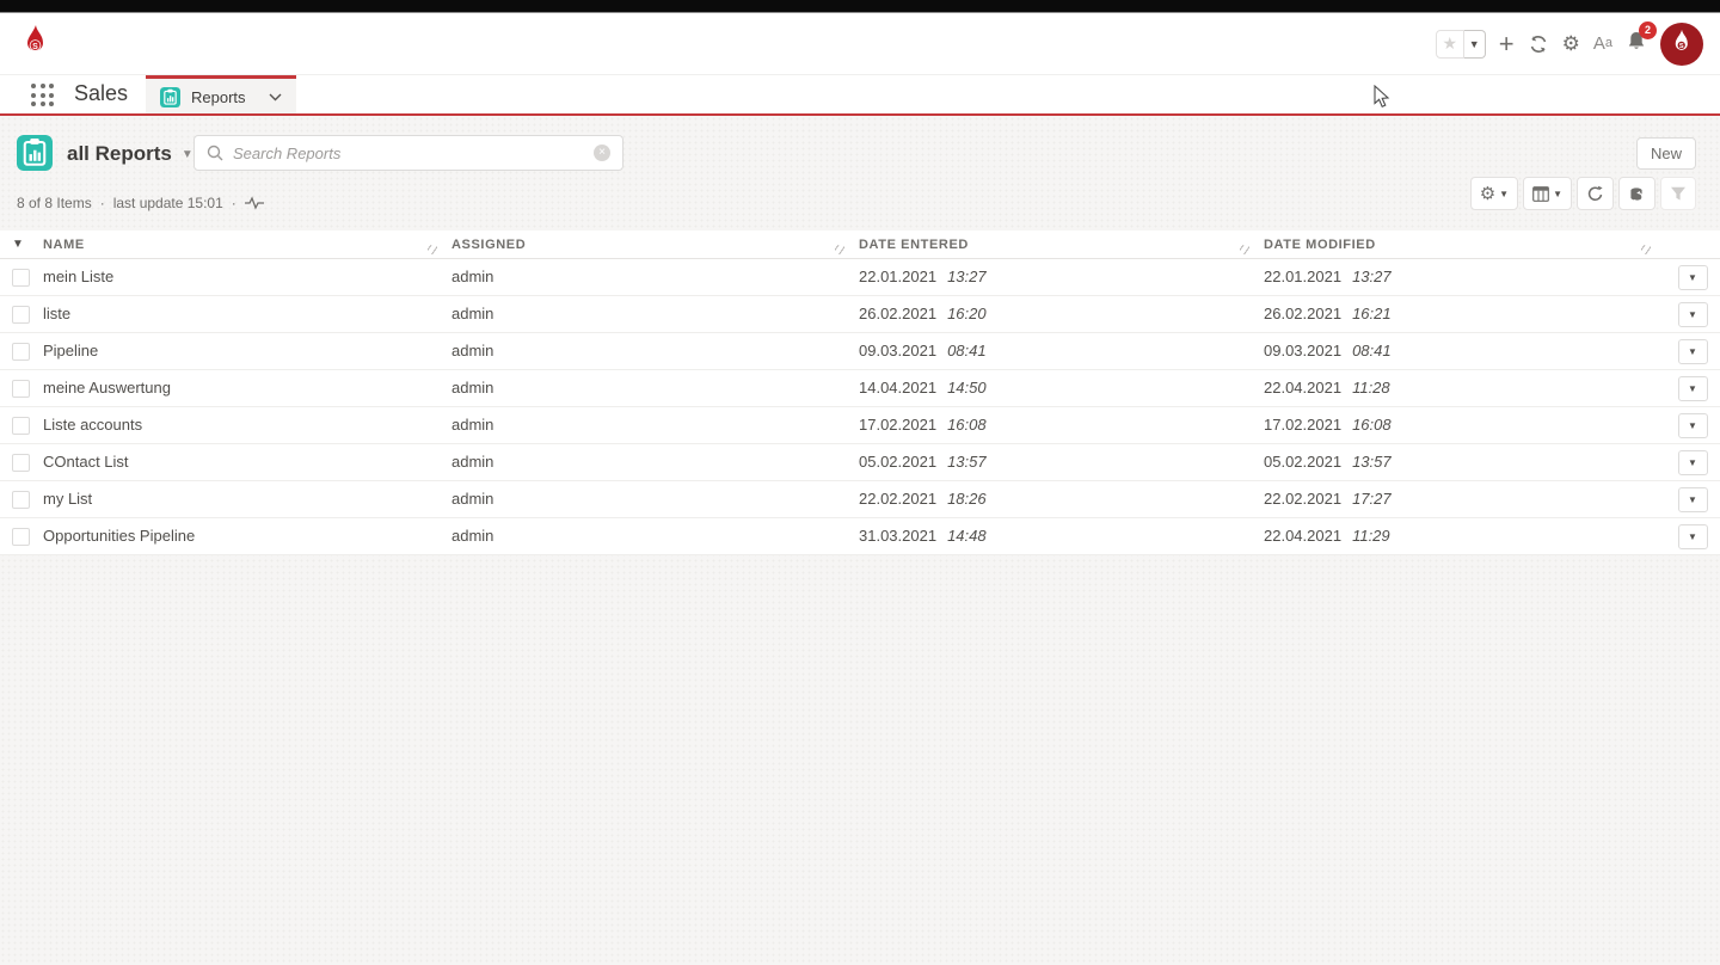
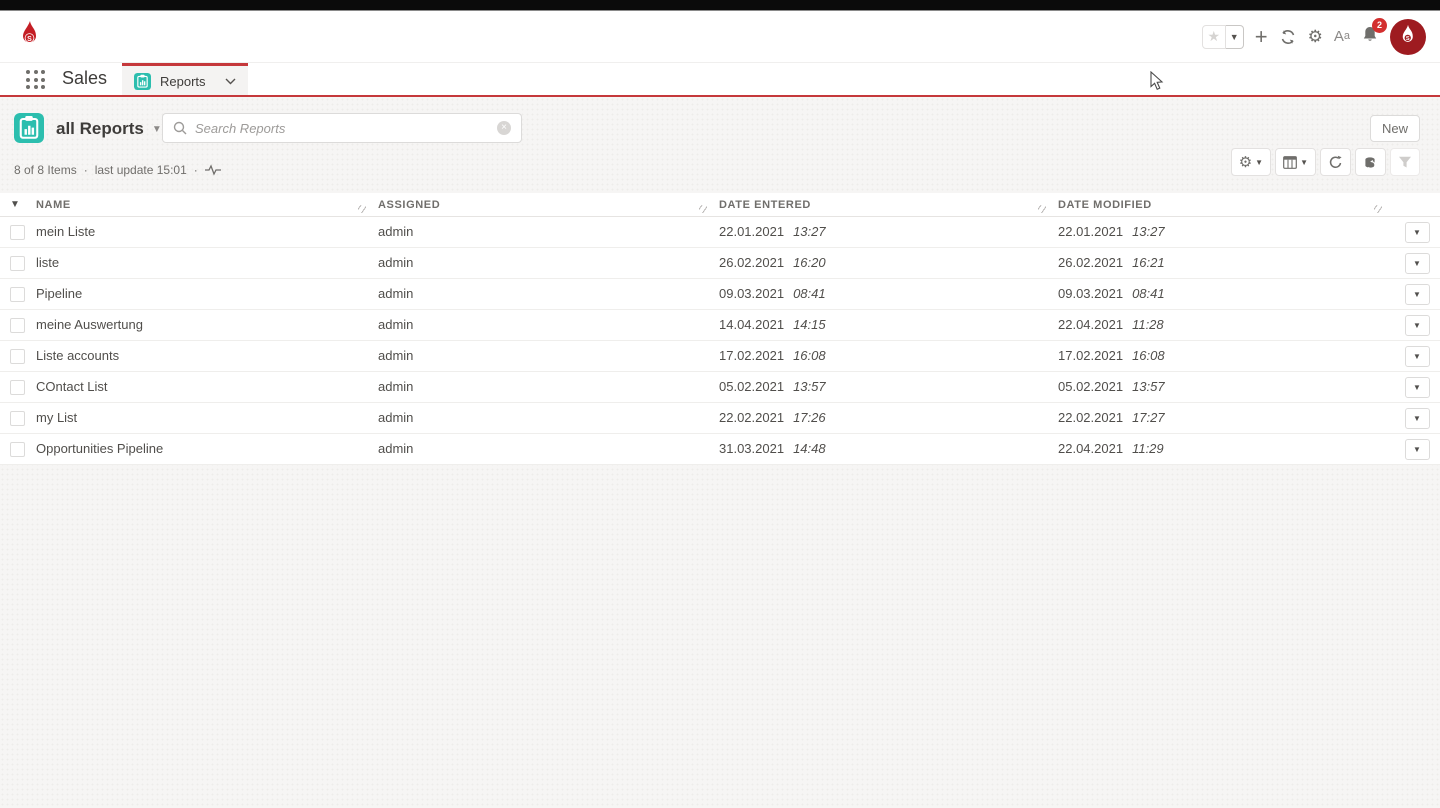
  ★
  ▼
  +
  ⚙
  A
  a
  2
  Sales
  Reports
  all Reports
  ▼
  Search Reports
  ×
  New
  8 of 8 Items
  ·
  last update 15:01
  ·
  ⚙
  ▼
  ▼
  ▼
  NAME
  ASSIGNED
  DATE ENTERED
  DATE MODIFIED
  mein Liste
  admin
  22.01.2021 13:27
  22.01.2021 13:27
  ▼
  liste
  admin
  26.02.2021 16:20
  26.02.2021 16:21
  ▼
  Pipeline
  admin
  09.03.2021 08:41
  09.03.2021 08:41
  ▼
  meine Auswertung
  admin
- 14.04.2021 14:50
+ 14.04.2021 14:15
  22.04.2021 11:28
  ▼
  Liste accounts
  admin
  17.02.2021 16:08
  17.02.2021 16:08
  ▼
  COntact List
  admin
  05.02.2021 13:57
  05.02.2021 13:57
  ▼
  my List
  admin
- 22.02.2021 18:26
+ 22.02.2021 17:26
  22.02.2021 17:27
  ▼
  Opportunities Pipeline
  admin
  31.03.2021 14:48
  22.04.2021 11:29
  ▼
